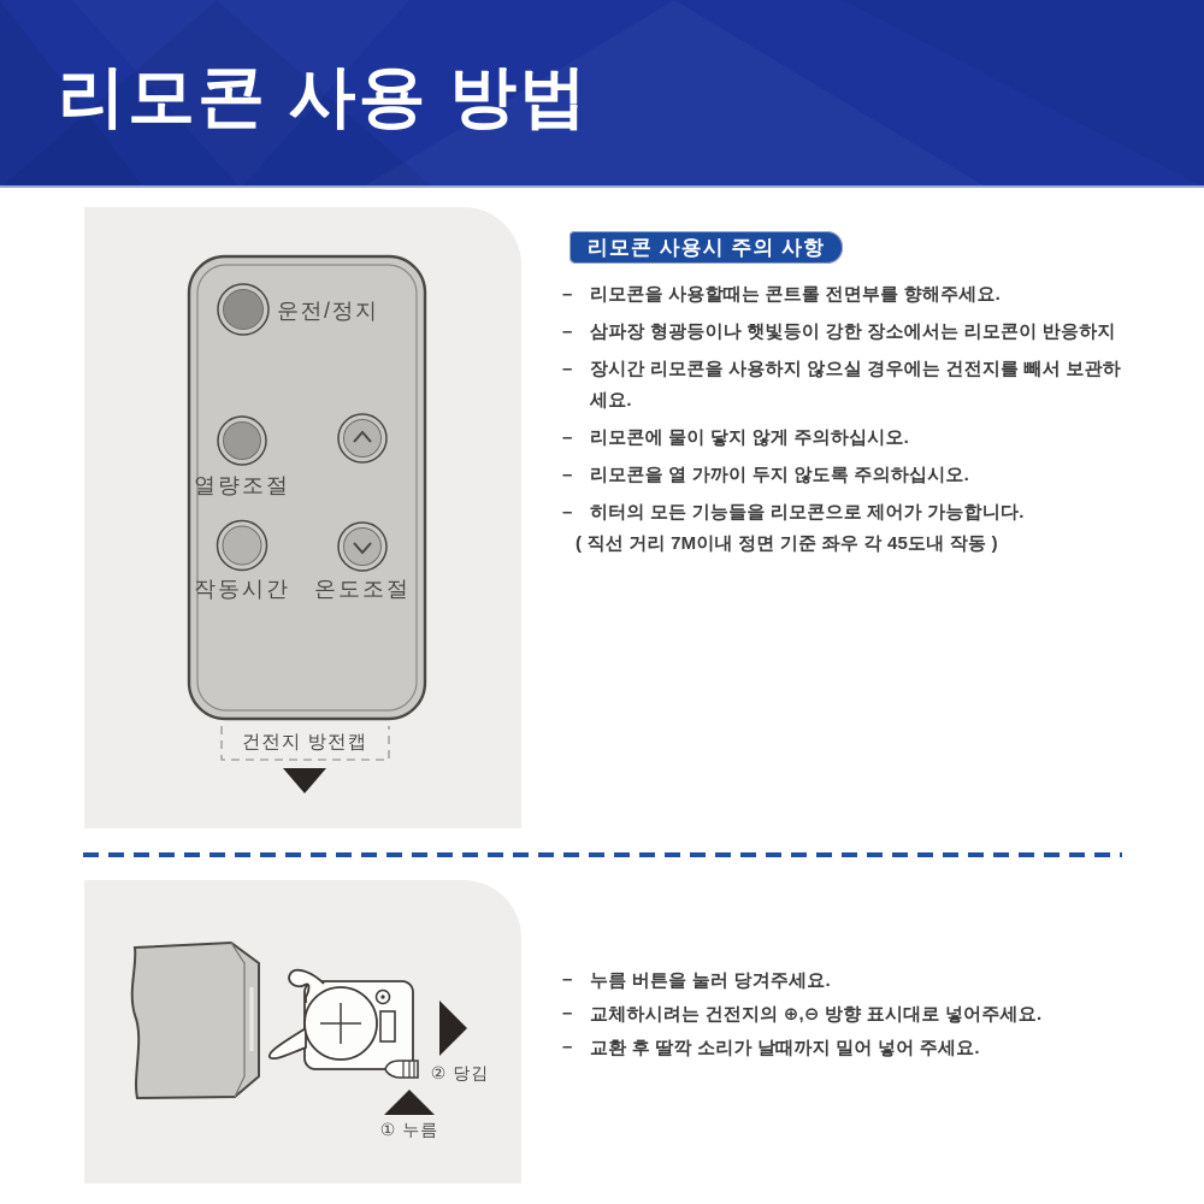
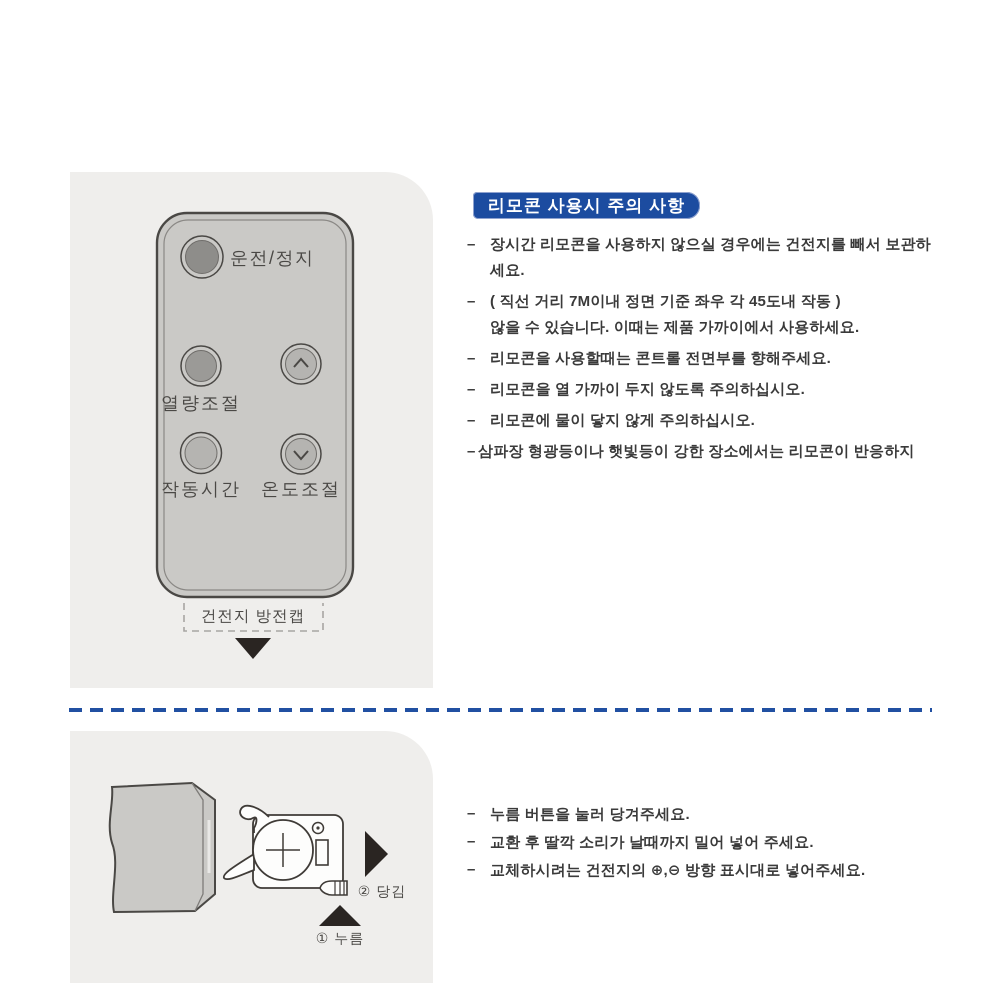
- 리모콘 사용 방법
  운전/정지
  열량조절
  작동시간
  온도조절
  건전지 방전캡
  리모콘 사용시 주의 사항
  –
- 리모콘을 사용할때는 콘트롤 전면부를 향해주세요.
+ 장시간 리모콘을 사용하지 않으실 경우에는 건전지를 빼서 보관하세요.
  –
- 삼파장 형광등이나 햇빛등이 강한 장소에서는 리모콘이 반응하지
+ ( 직선 거리 7M이내 정면 기준 좌우 각 45도내 작동 )
+ 않을 수 있습니다. 이때는 제품 가까이에서 사용하세요.
  –
- 장시간 리모콘을 사용하지 않으실 경우에는 건전지를 빼서 보관하세요.
+ 리모콘을 사용할때는 콘트롤 전면부를 향해주세요.
  –
- 리모콘에 물이 닿지 않게 주의하십시오.
+ 리모콘을 열 가까이 두지 않도록 주의하십시오.
  –
- 리모콘을 열 가까이 두지 않도록 주의하십시오.
+ 리모콘에 물이 닿지 않게 주의하십시오.
  –
- 히터의 모든 기능들을 리모콘으로 제어가 가능합니다.
- ( 직선 거리 7M이내 정면 기준 좌우 각 45도내 작동 )
+ 삼파장 형광등이나 햇빛등이 강한 장소에서는 리모콘이 반응하지
  ② 당김
  ① 누름
  –
  누름 버튼을 눌러 당겨주세요.
  –
- 교체하시려는 건전지의 ⊕,⊖ 방향 표시대로 넣어주세요.
+ 교환 후 딸깍 소리가 날때까지 밀어 넣어 주세요.
  –
- 교환 후 딸깍 소리가 날때까지 밀어 넣어 주세요.
+ 교체하시려는 건전지의 ⊕,⊖ 방향 표시대로 넣어주세요.
